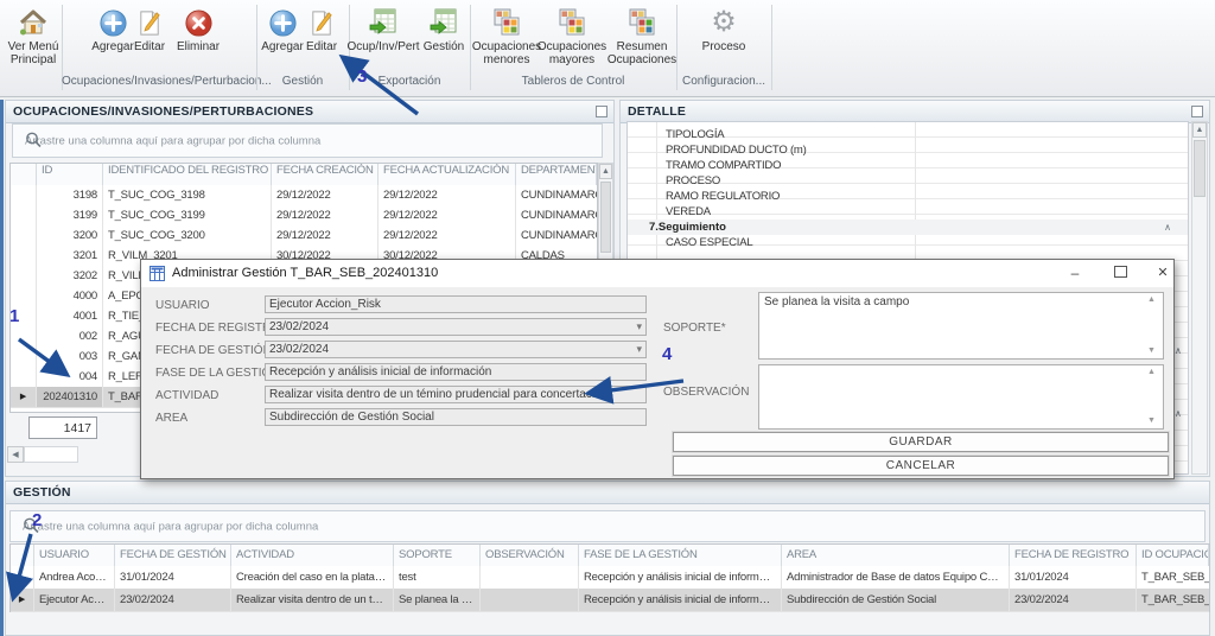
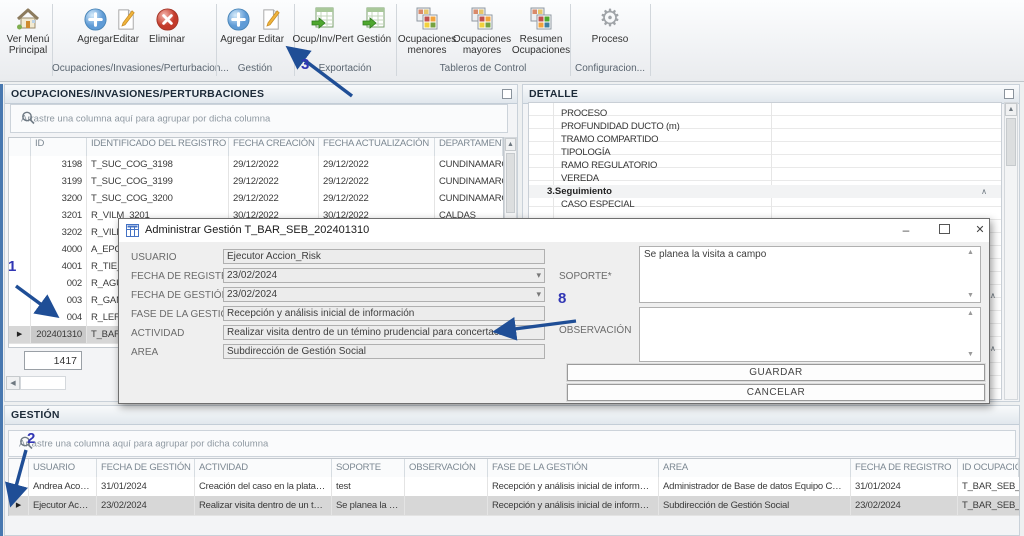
  Ver Menú Principal
  Agregar
  Editar
  Eliminar
  Ocupaciones/Invasiones/Perturbacio
  Agregar
  Editar
  Gestión
  Ocup/Inv/Pert
  Gestión
  Exportación
  Ocupaciones menores
  Ocupaciones mayores
  Resumen Ocupaciones
  Tableros de Control
  ⚙
  Proceso
  Configuracion...
  OCUPACIONES/INVASIONES/PERTURBACIONES
  rrastre una columna aquí para agrupar por dicha columna
  ID
  IDENTIFICADO DEL REGISTRO
  FECHA CREACIÓN
  FECHA ACTUALIZACIÓN
  DEPARTAMEN
  3198
  T_SUC_COG_3198
  29/12/2022
  29/12/2022
  CUNDINAMAR
  3199
  T_SUC_COG_3199
  29/12/2022
  29/12/2022
  CUNDINAMAR
  3200
  T_SUC_COG_3200
  29/12/2022
  29/12/2022
  CUNDINAMAR
  3201
  R_VILM_3201
  30/12/2022
  30/12/2022
  CALDAS
  3202
  R_VIL
  4000
  A_EP
  4001
  R_TIE
  002
  R_AG
  003
  R_GA
  004
  R_LE
  202401310
  T_BA
  1417
  DETALLE
- TIPOLOGÍA
+ PROCESO
  PROFUNDIDAD DUCTO (m)
  TRAMO COMPARTIDO
- PROCESO
+ TIPOLOGÍA
  RAMO REGULATORIO
  VEREDA
- 7.Seguimiento
+ 3.Seguimiento
  ∧
  CASO ESPECIAL
  ∧
  ∧
  GESTIÓN
  rrastre una columna aquí para agrupar por dicha columna
  USUARIO
  FECHA DE GESTIÓN
  ACTIVIDAD
  SOPORTE
  OBSERVACIÓN
  FASE DE LA GESTIÓN
  AREA
  FECHA DE REGISTRO
  ID OCUPACIÓ
  Andrea Acosta
  31/01/2024
  Creación del caso en la plataform
  test
  Recepción y análisis inicial de información
  Administrador de Base de datos Equipo Coma
  31/01/2024
  Ejecutor Accion
  23/02/2024
  Recepción y análisis inicial de informació
  Subdirección de Gestión Social
  23/02/2024
  Administrar Gestión T_BAR_SEB_202401310
  –
  ✕
  USUARIO
  Ejecutor Accion_Risk
  FECHA DE REGIST
  23/02/2024
  ▾
  FECHA DE GESTIÓ
  23/02/2024
  ▾
  FASE DE LA GESTI
  Recepción y análisis inicial de información
  ACTIVIDAD
  Realizar visita dentro de un témino prudencial para concertacón
  AREA
  Subdirección de Gestión Social
  SOPORTE*
  Se planea la visita a campo
  OBSERVACIÓN
  GUARDAR
  CANCELAR
  1
  2
  3
- 4
+ 8
